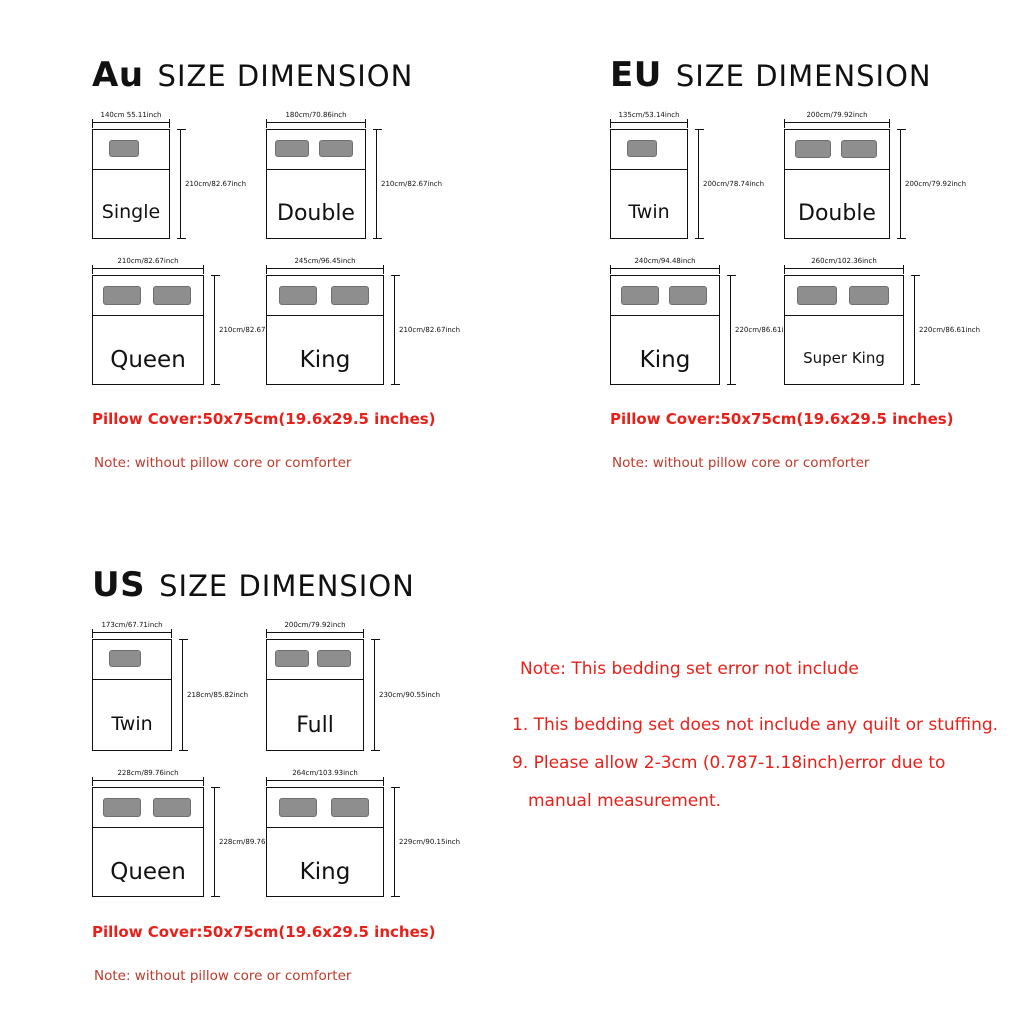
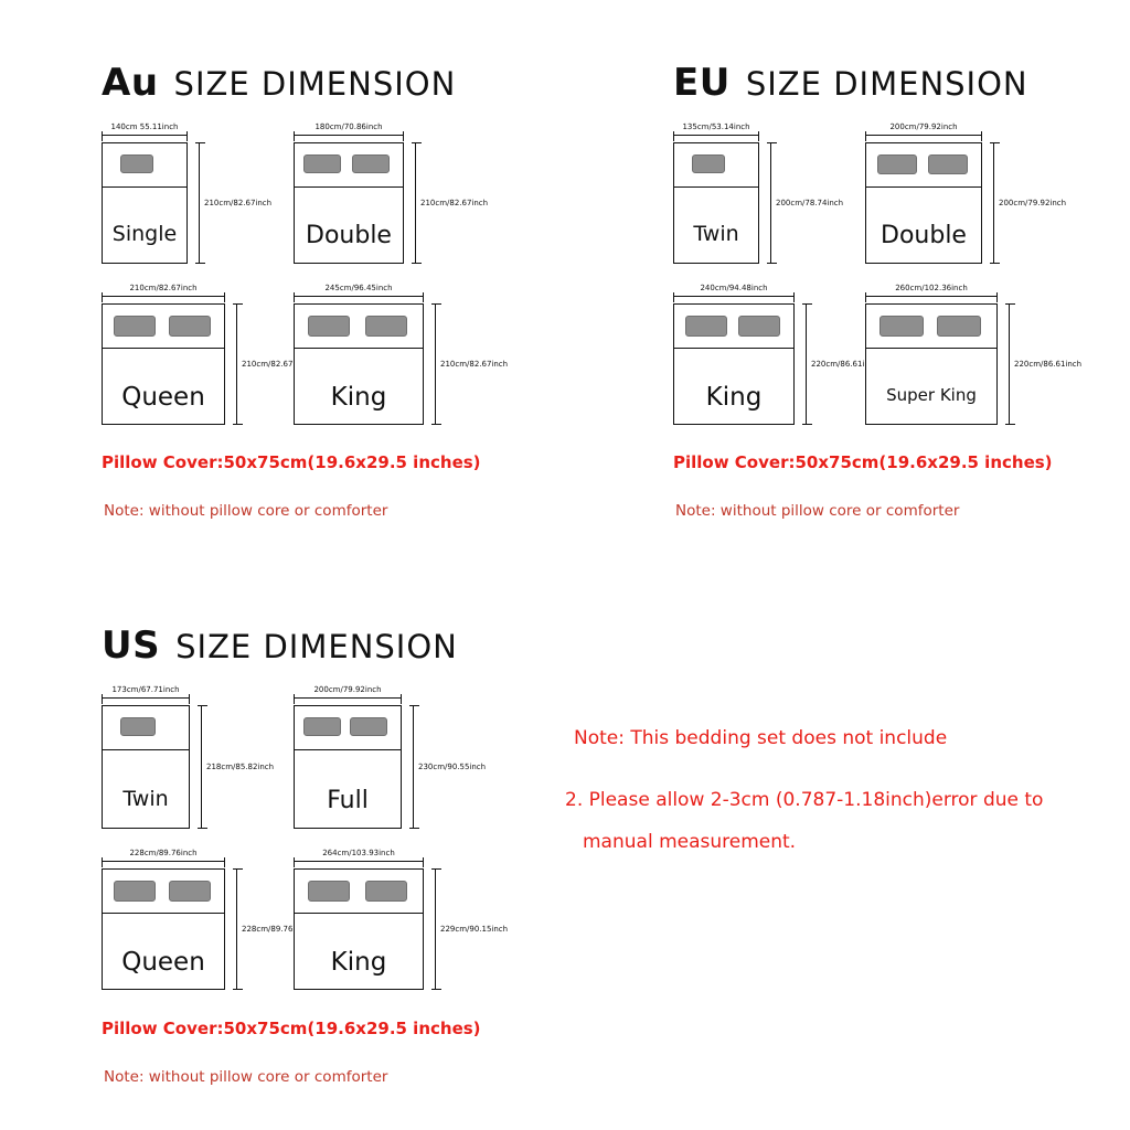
  Au
  SIZE DIMENSION
  140cm 55.11inch
  210cm/82.67inch
  Single
  180cm/70.86inch
  210cm/82.67inch
  Double
  210cm/82.67inch
  210cm/82.67
  Queen
  245cm/96.45inch
  210cm/82.67inch
  King
  Pillow Cover:50x75cm(19.6x29.5 inches)
  Note: without pillow core or comforter
  EU
  SIZE DIMENSION
  135cm/53.14inch
  200cm/78.74inch
  Twin
  200cm/79.92inch
  200cm/79.92inch
  Double
  240cm/94.48inch
  220cm/86.61i
  King
  260cm/102.36inch
  220cm/86.61inch
  Super King
  Pillow Cover:50x75cm(19.6x29.5 inches)
  Note: without pillow core or comforter
  US
  SIZE DIMENSION
  173cm/67.71inch
  218cm/85.82inch
  Twin
  200cm/79.92inch
  230cm/90.55inch
  Full
  228cm/89.76inch
  228cm/89.76
  Queen
  264cm/103.93inch
  229cm/90.15inch
  King
  Pillow Cover:50x75cm(19.6x29.5 inches)
  Note: without pillow core or comforter
- Note: This bedding set error not include
+ Note: This bedding set does not include
- 1. This bedding set does not include any quilt or stuffing.
- 9. Please allow 2-3cm (0.787-1.18inch)error due to
+ 2. Please allow 2-3cm (0.787-1.18inch)error due to
  manual measurement.
